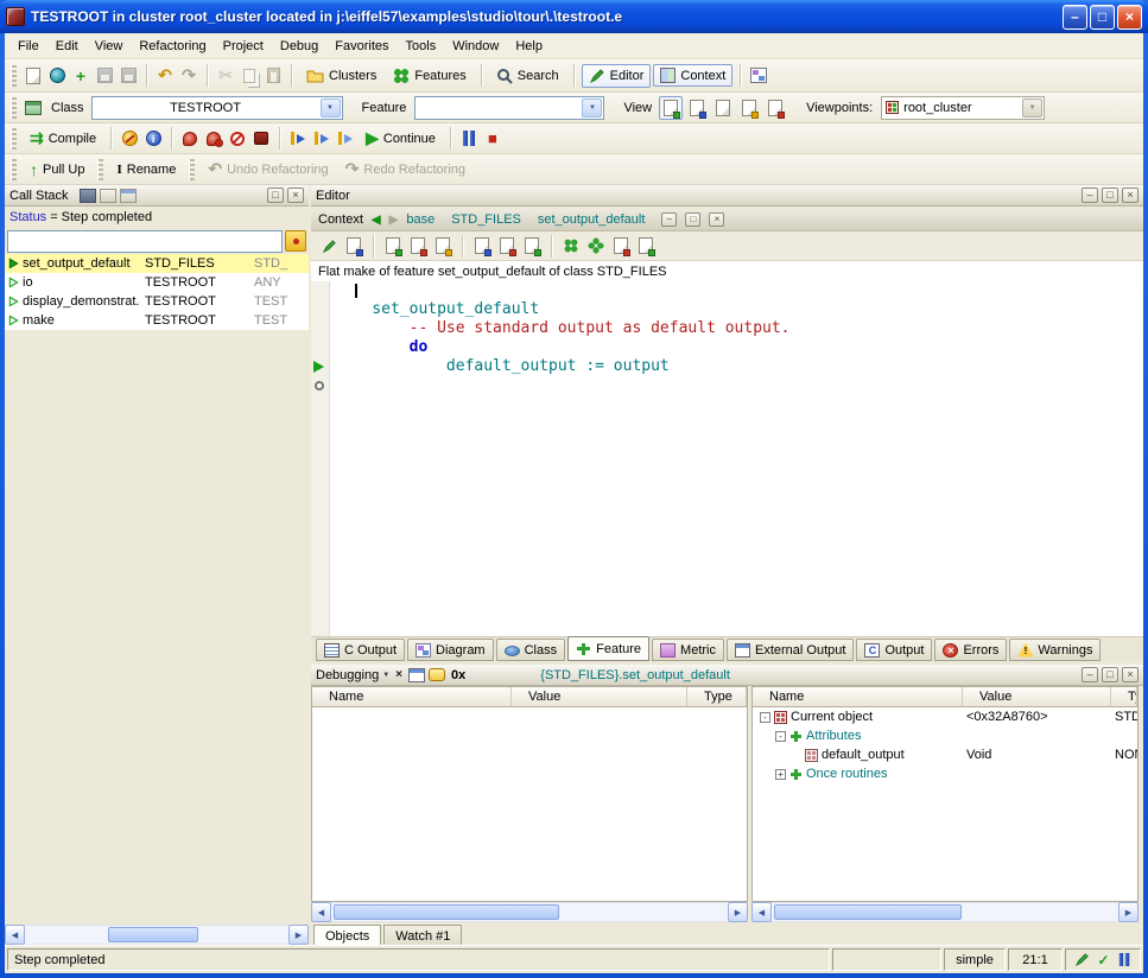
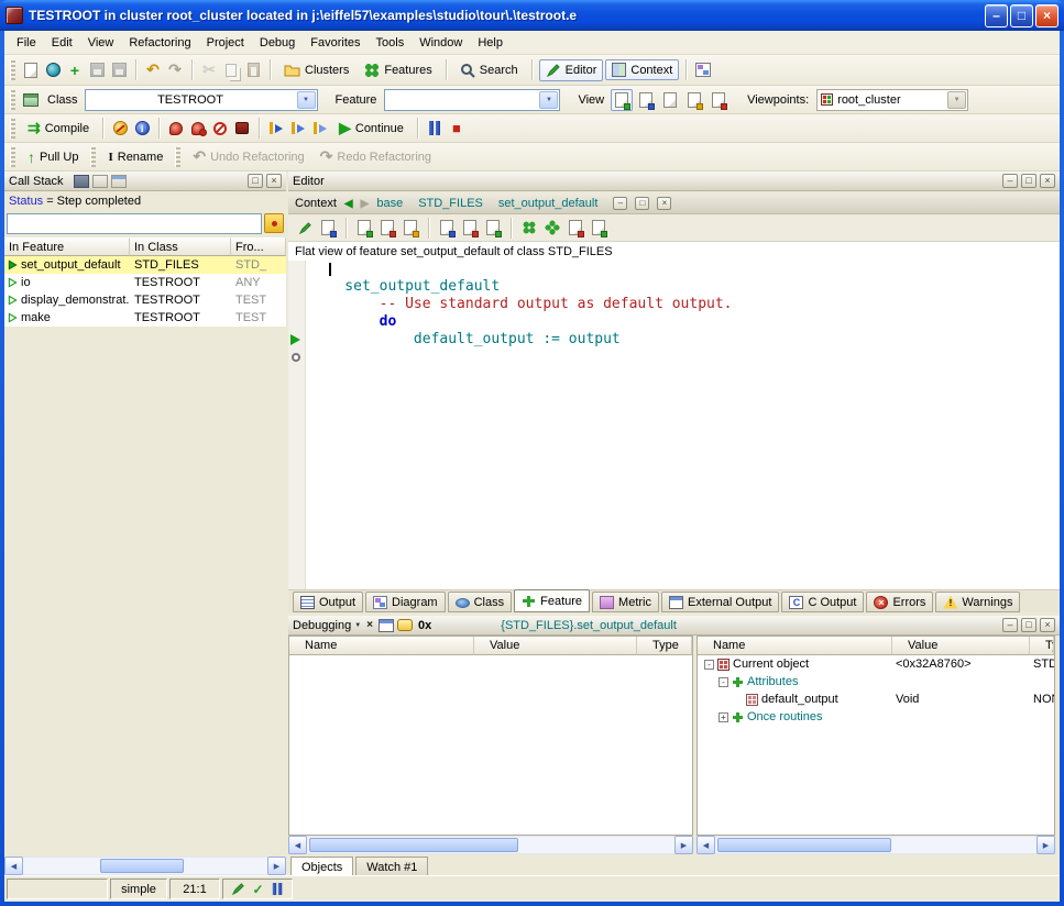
  TESTROOT in cluster root_cluster located in j:\eiffel57\examples\studio\tour\.\testroot.e
  –
  □
  ×
  File
  Edit
  View
  Refactoring
  Project
  Debug
  Favorites
  Tools
  Window
  Help
  +
  ↶
  ↷
  ✂
  Clusters
  Features
  Search
  Editor
  Context
  Class
  TESTROOT
  Feature
  View
  Viewpoints:
  root_cluster
  ⇉
  Compile
  i
  ▶
  Continue
  ■
  ↑
  Pull Up
  I
  Rename
  ↶
  Undo Refactoring
  ↷
  Redo Refactoring
  Call Stack
  □
  ×
  Status
  = Step completed
+ In Feature
+ In Class
+ Fro...
  set_output_default
  STD_FILES
  STD_
  io
  TESTROOT
  ANY
  display_demonstrat.
  TESTROOT
  TEST
  make
  TESTROOT
  TEST
  Editor
  –
  □
  ×
  Context
  ◀
  ▶
  base
  STD_FILES
  set_output_default
  –
  □
  ×
- Flat make of feature set_output_default of class STD_FILES
+ Flat view of feature set_output_default of class STD_FILES
  set_output_default
  -- Use standard output as default output.
  do
  default_output := output
- C Output
+ Output
  Diagram
  Class
  Feature
  Metric
  External Output
- Output
+ C Output
  Errors
  Warnings
  Debugging
  ×
  0x
  {STD_FILES}.set_output_default
  –
  □
  ×
  Name
  Value
  Type
  Name
  Value
  -
  Current object
  <0x32A8760>
  STD
  -
  Attributes
  default_output
  Void
  +
  Once routines
  Objects
  Watch #1
- Step completed
  simple
  21:1
  ✓
